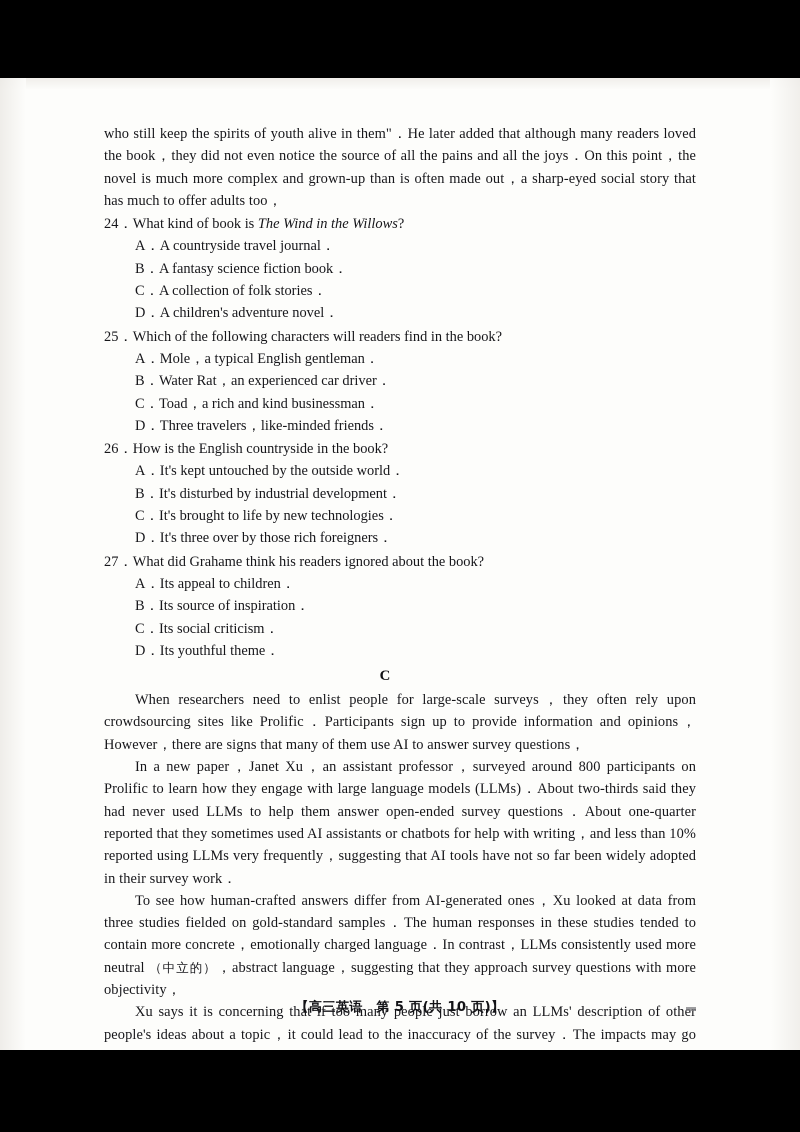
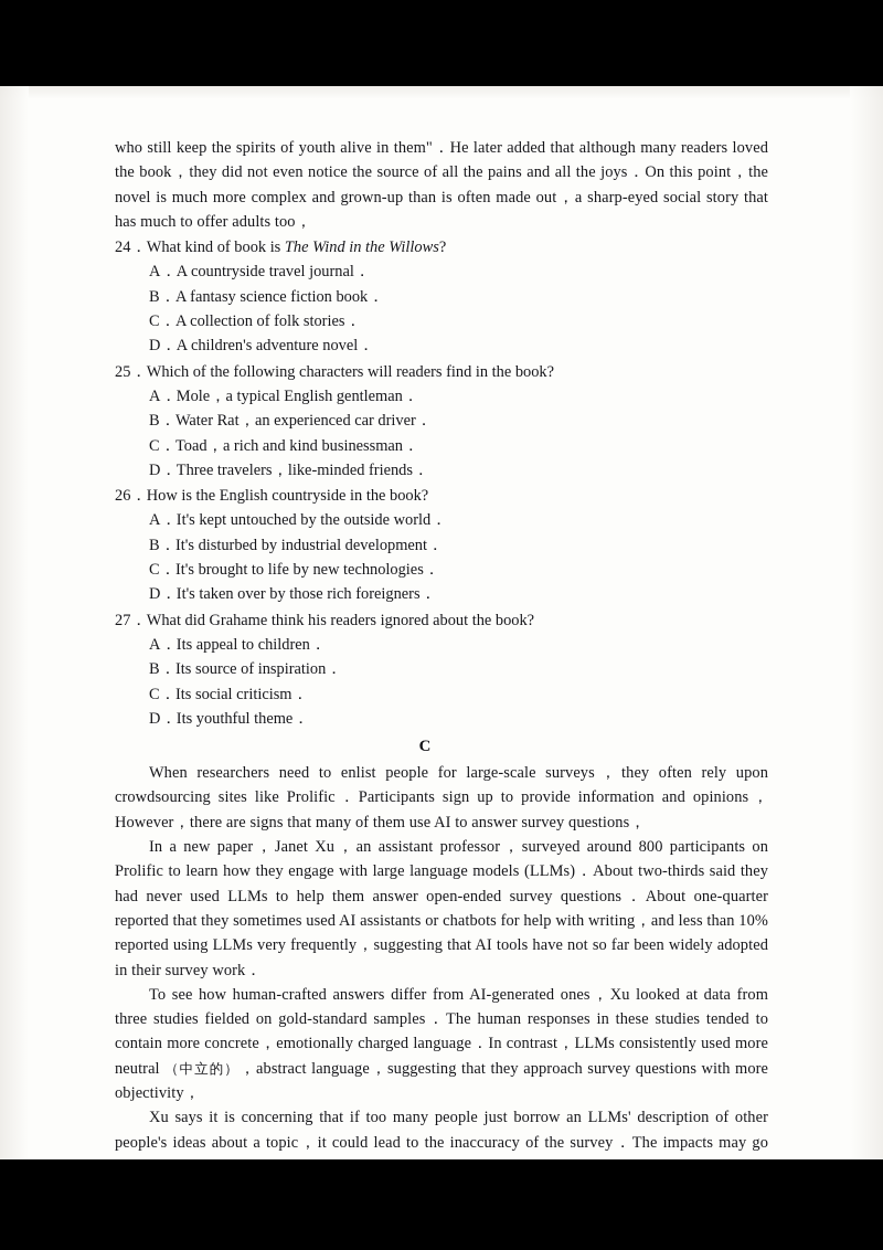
  who still keep the spirits of youth alive in them"．He later added that although many readers loved the book，they did not even notice the source of all the pains and all the joys．On this point，the novel is much more complex and grown-up than is often made out，a sharp-eyed social story that has much to offer adults too，
  24．What kind of book is The Wind in the Willows?
  A．A countryside travel journal．
  B．A fantasy science fiction book．
  C．A collection of folk stories．
  D．A children's adventure novel．
  25．Which of the following characters will readers find in the book?
  A．Mole，a typical English gentleman．
  B．Water Rat，an experienced car driver．
  C．Toad，a rich and kind businessman．
  D．Three travelers，like-minded friends．
  26．How is the English countryside in the book?
  A．It's kept untouched by the outside world．
  B．It's disturbed by industrial development．
  C．It's brought to life by new technologies．
- D．It's three over by those rich foreigners．
+ D．It's taken over by those rich foreigners．
  27．What did Grahame think his readers ignored about the book?
  A．Its appeal to children．
  B．Its source of inspiration．
  C．Its social criticism．
  D．Its youthful theme．
  C
  When researchers need to enlist people for large-scale surveys，they often rely upon crowdsourcing sites like Prolific．Participants sign up to provide information and opinions，However，there are signs that many of them use AI to answer survey questions，
  In a new paper，Janet Xu，an assistant professor，surveyed around 800 participants on Prolific to learn how they engage with large language models (LLMs)．About two-thirds said they had never used LLMs to help them answer open-ended survey questions．About one-quarter reported that they sometimes used AI assistants or chatbots for help with writing，and less than 10% reported using LLMs very frequently，suggesting that AI tools have not so far been widely adopted in their survey work．
  To see how human-crafted answers differ from AI-generated ones，Xu looked at data from three studies fielded on gold-standard samples．The human responses in these studies tended to contain more concrete，emotionally charged language．In contrast，LLMs consistently used more neutral （中立的），abstract language，suggesting that they approach survey questions with more objectivity，
- 【高三英语 第 5 页(共 10 页)】
